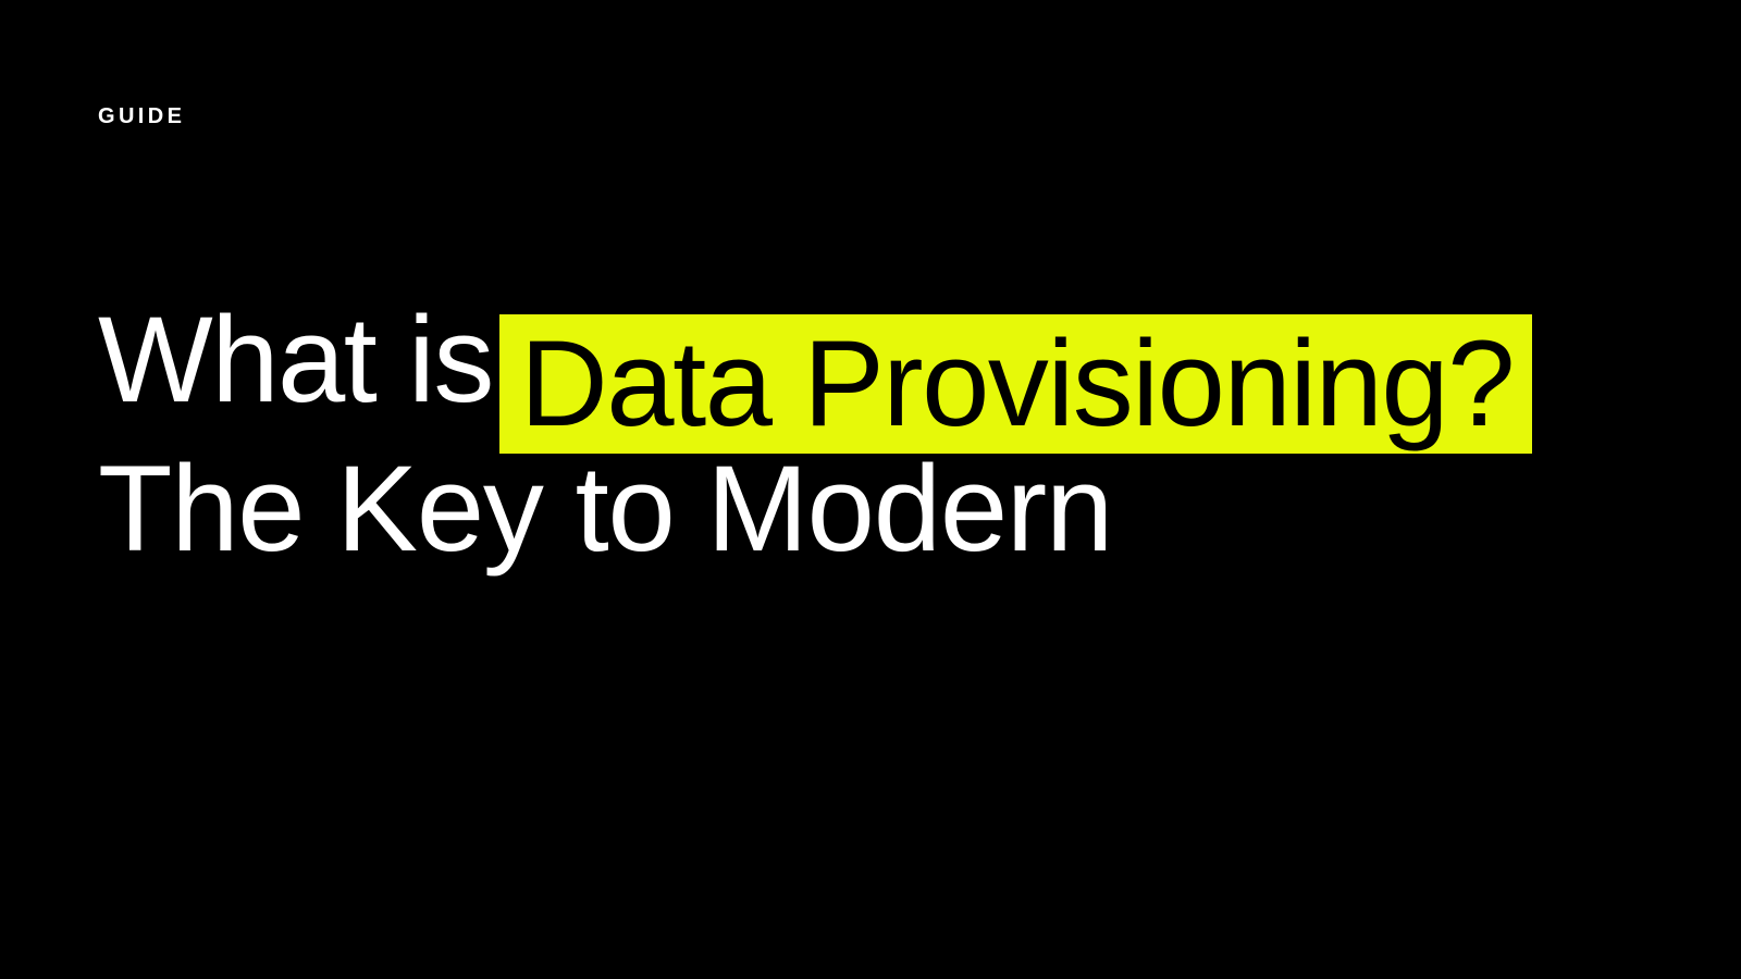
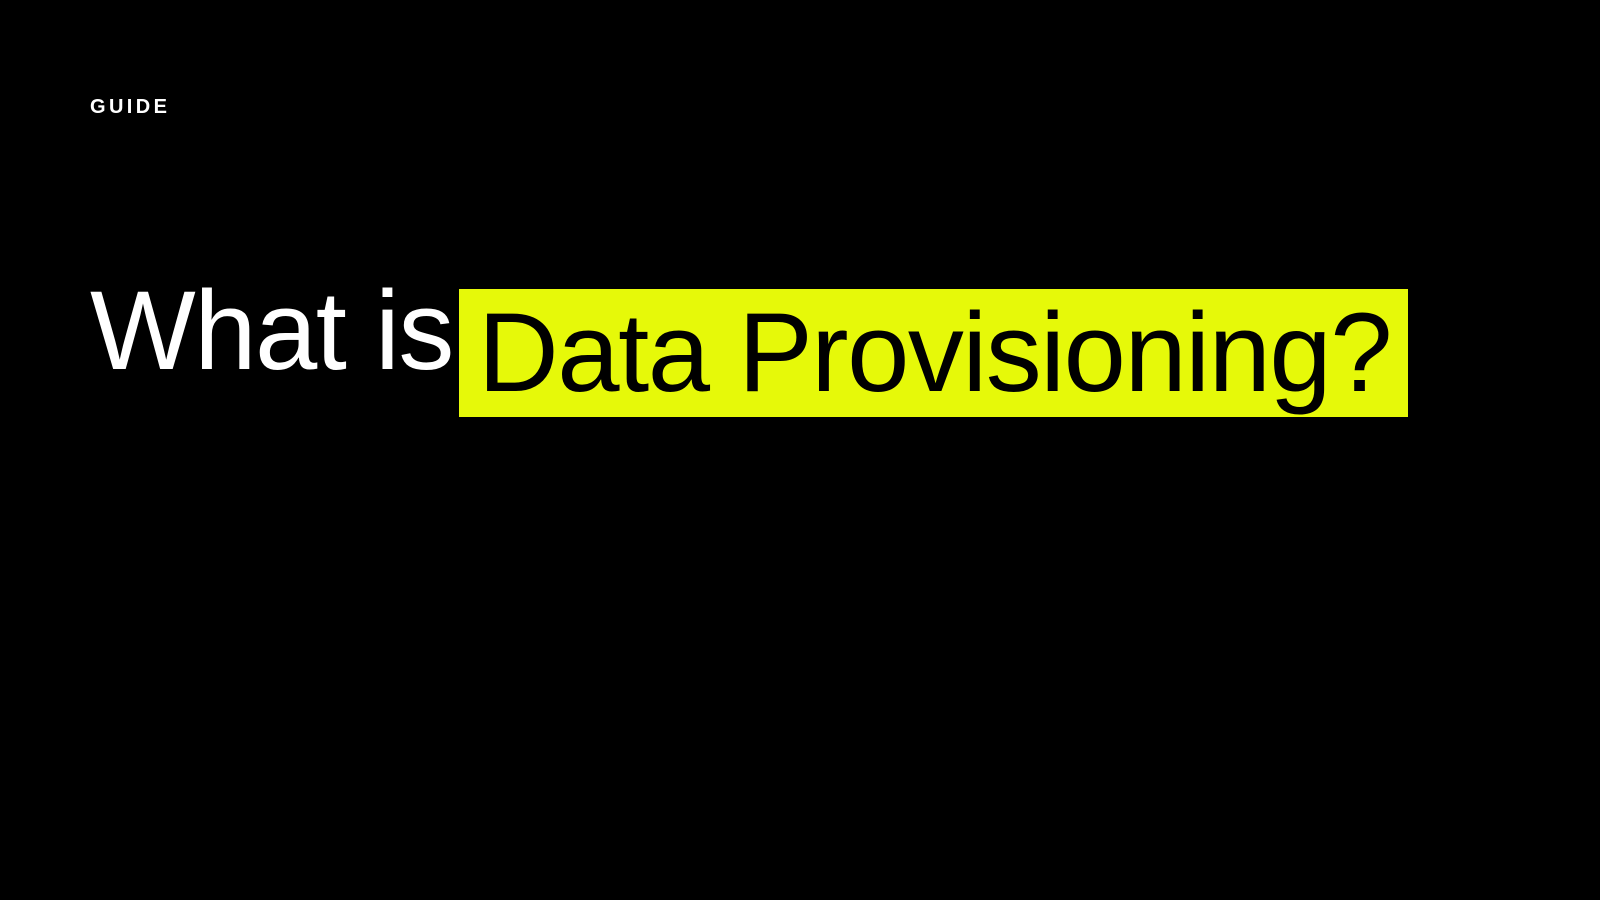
  GUIDE
  What is Data Provisioning?
- The Key to Modern
